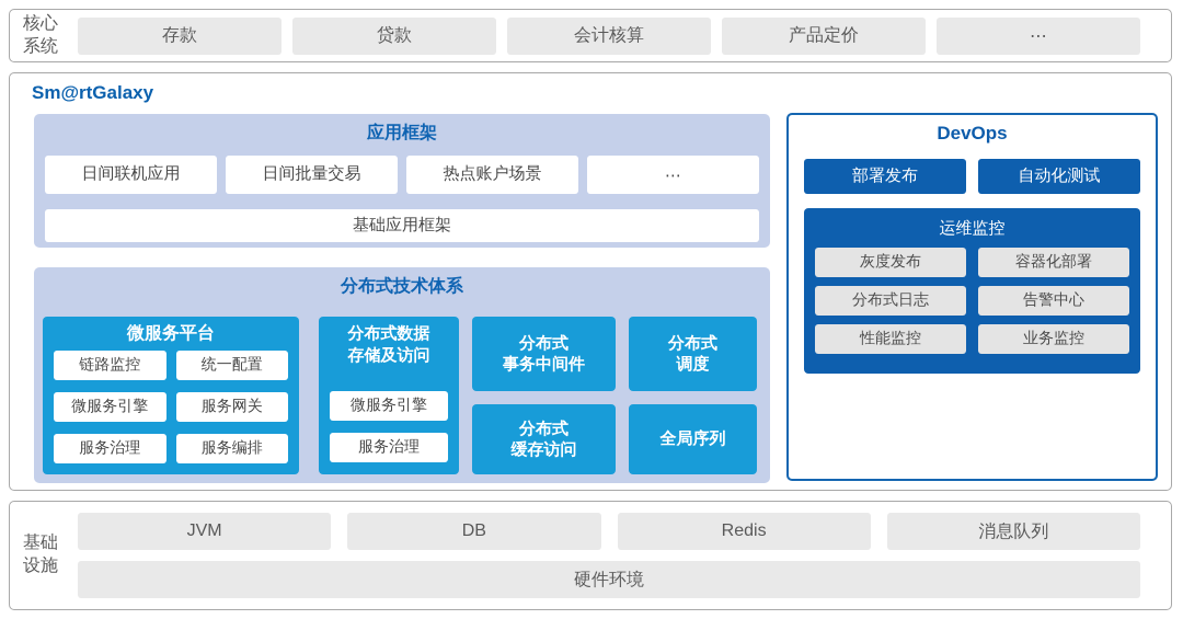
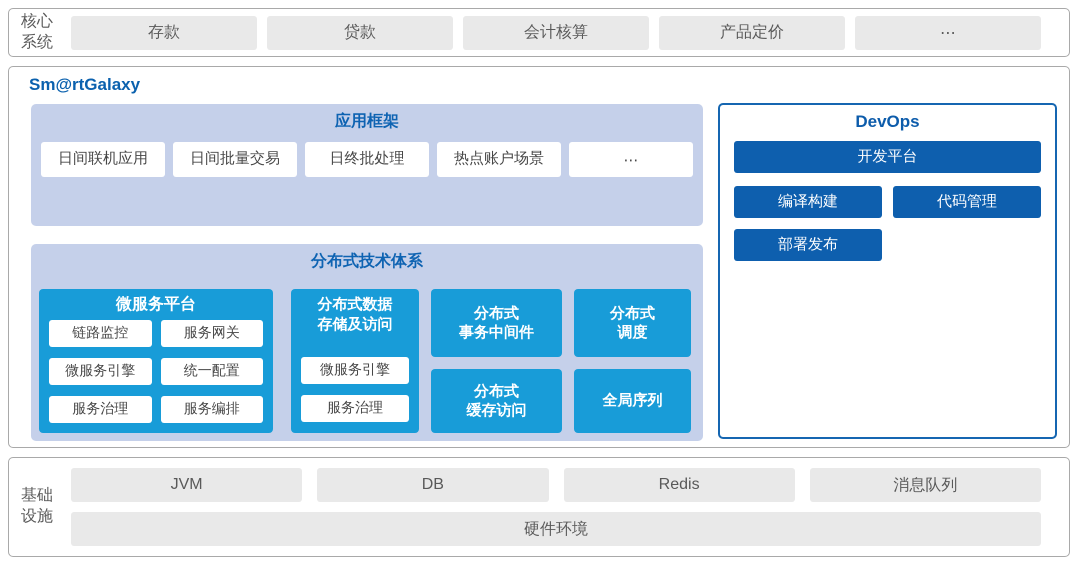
  核心
  系统
  存款
  贷款
  会计核算
  产品定价
  ⋯
  Sm@rtGalaxy
  应用框架
  日间联机应用
  日间批量交易
+ 日终批处理
  热点账户场景
  ⋯
- 基础应用框架
  分布式技术体系
  微服务平台
  链路监控
- 统一配置
+ 服务网关
  微服务引擎
- 服务网关
+ 统一配置
  服务治理
  服务编排
  分布式数据
  存储及访问
  微服务引擎
  服务治理
  分布式
  事务中间件
  分布式
  缓存访问
  分布式
  调度
  全局序列
  DevOps
+ 开发平台
+ 编译构建
+ 代码管理
  部署发布
- 自动化测试
- 运维监控
- 灰度发布
- 容器化部署
- 分布式日志
- 告警中心
- 性能监控
- 业务监控
  基础
  设施
  JVM
  DB
  Redis
  消息队列
  硬件环境
